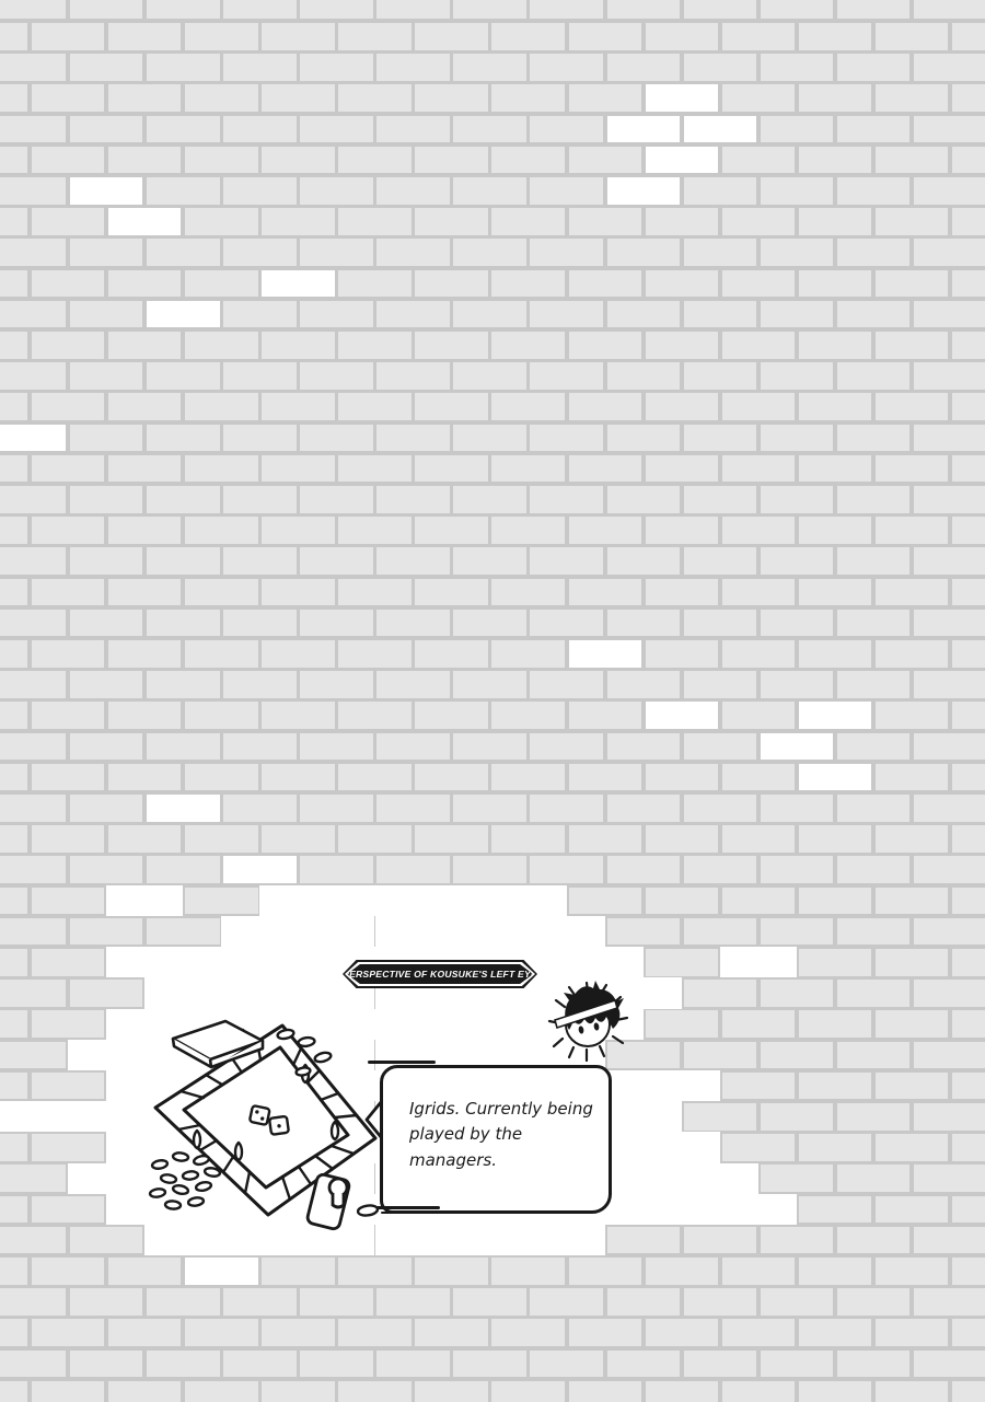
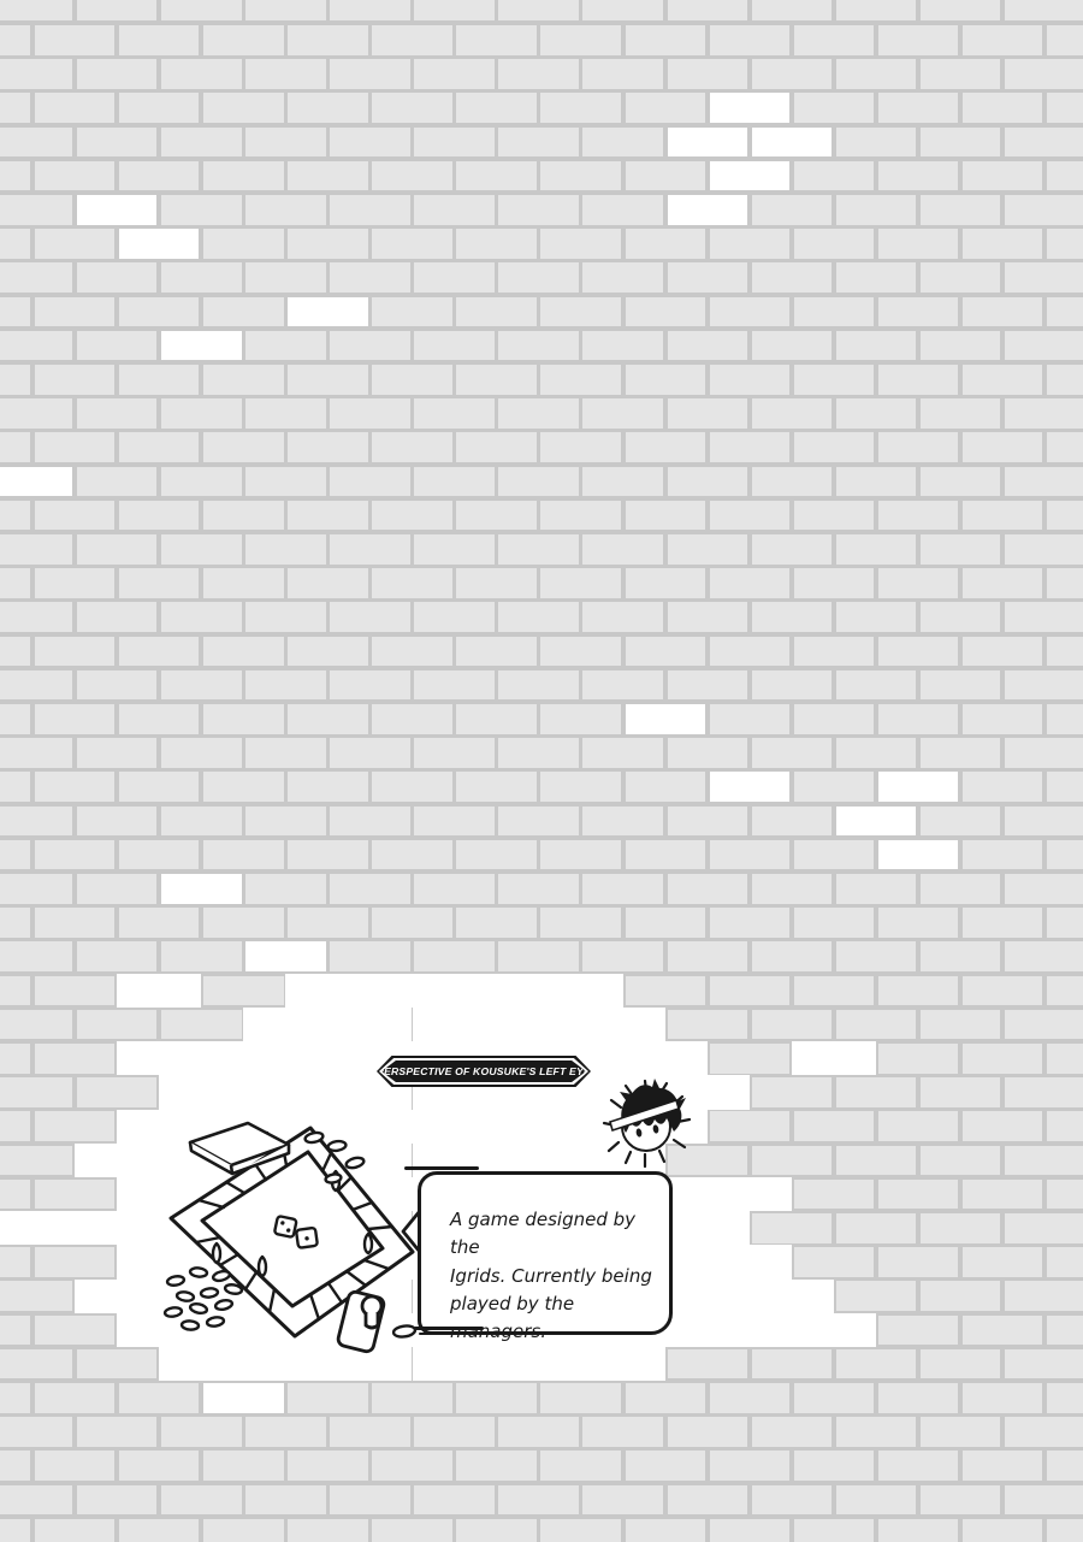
  ERSPECTIVE OF KOUSUKE'S LEFT EY
+ A game designed by the
  Igrids. Currently being
  played by the managers.
